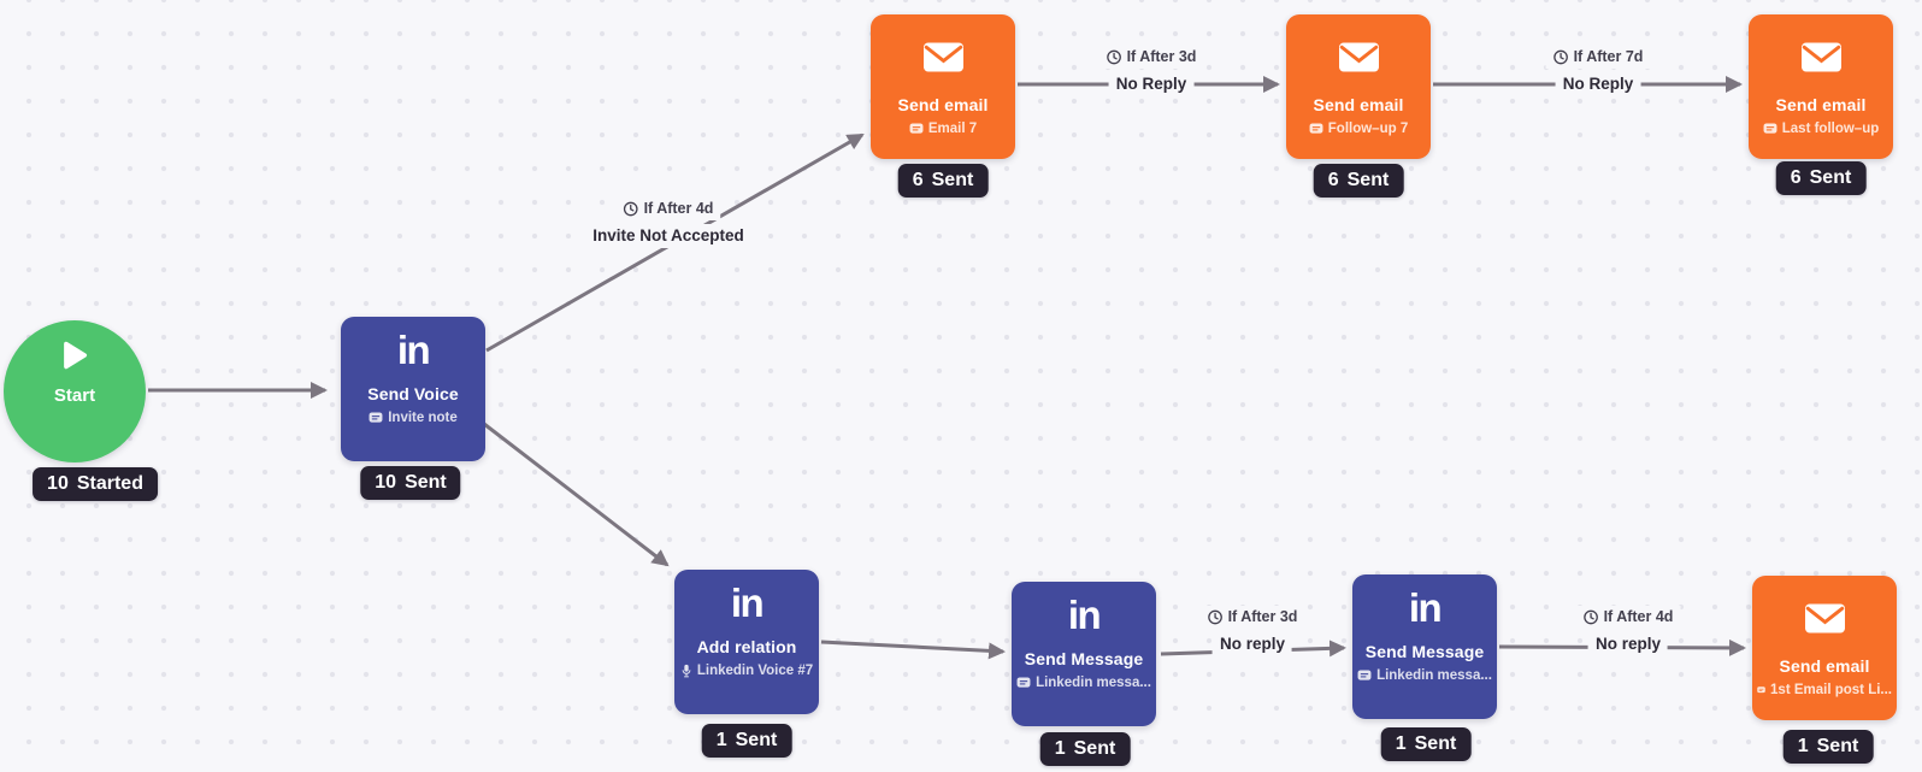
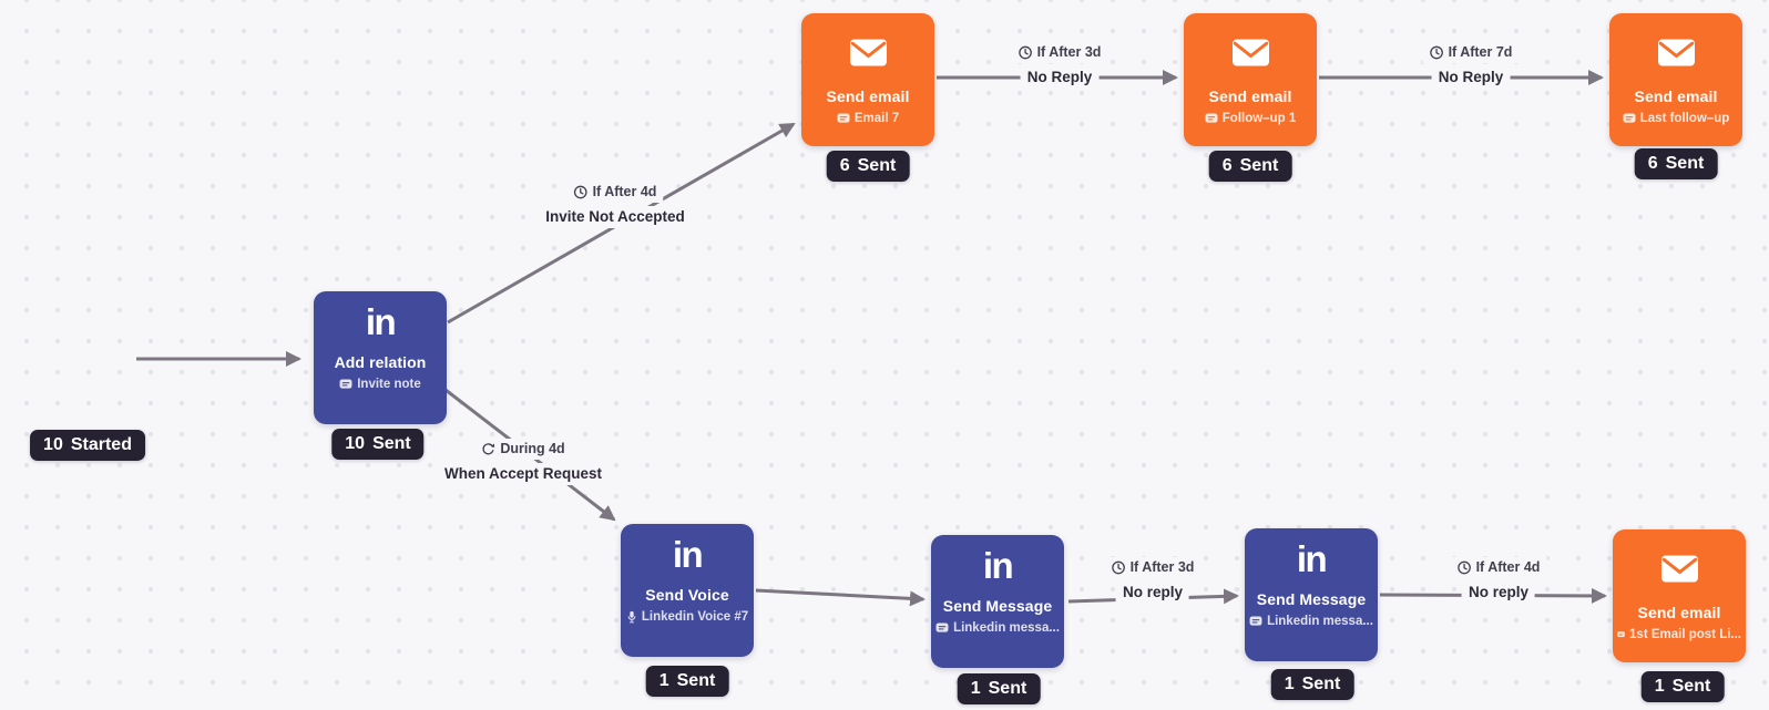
- Start
  10 Started
  in
- Send Voice
+ Add relation
  Invite note
  10 Sent
  Send email
  Email 7
  6 Sent
  Send email
- Follow–up 7
+ Follow–up 1
  6 Sent
  Send email
  Last follow–up
  6 Sent
  in
- Add relation
+ Send Voice
  Linkedin Voice #7
  1 Sent
  in
  Send Message
  Linkedin messa...
  1 Sent
  in
  Send Message
  Linkedin messa...
  1 Sent
  Send email
  1st Email post Li...
  1 Sent
  If After 4d
  Invite Not Accepted
  If After 3d
  No Reply
  If After 7d
  No Reply
+ During 4d
+ When Accept Request
  If After 3d
  No reply
  If After 4d
  No reply
